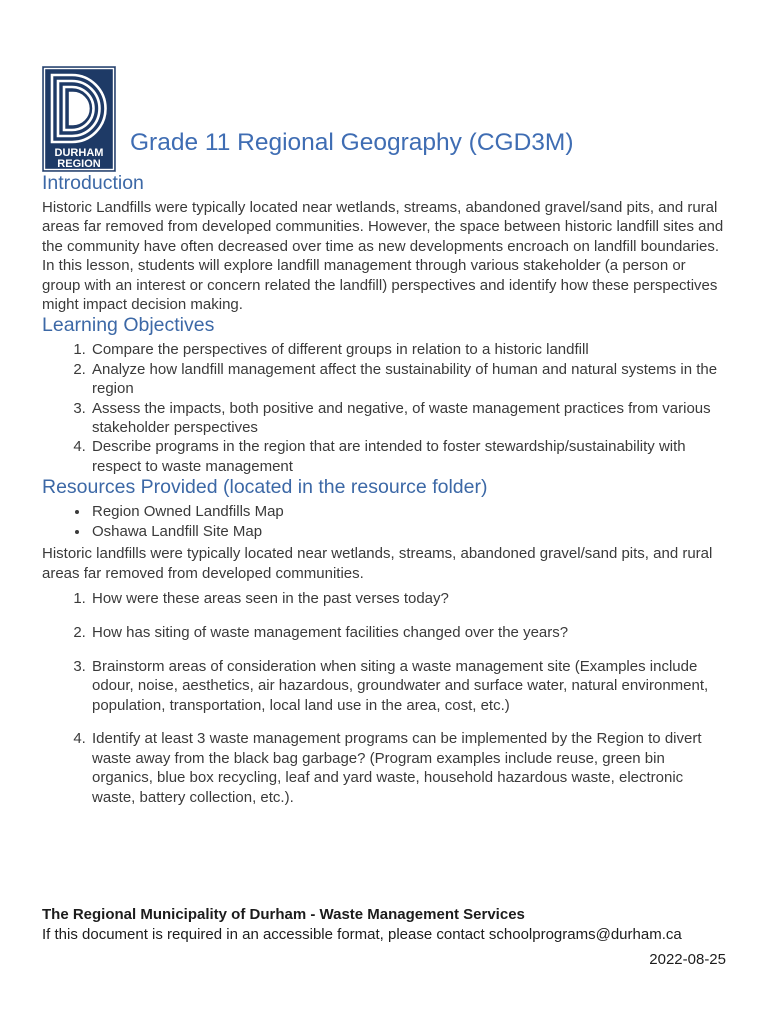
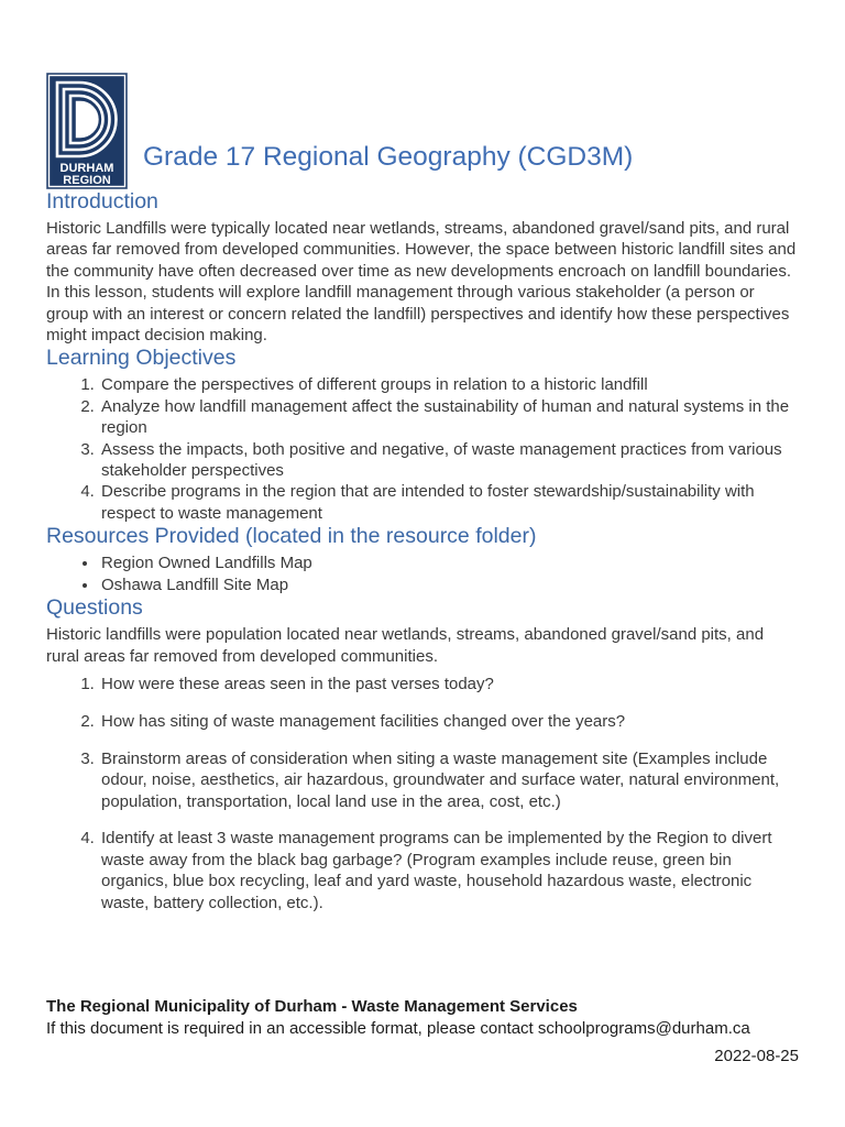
  DURHAM
  REGION
- Grade 11 Regional Geography (CGD3M)
+ Grade 17 Regional Geography (CGD3M)
  Introduction
  Historic Landfills were typically located near wetlands, streams, abandoned gravel/sand pits, and rural areas far removed from developed communities. However, the space between historic landfill sites and the community have often decreased over time as new developments encroach on landfill boundaries. In this lesson, students will explore landfill management through various stakeholder (a person or group with an interest or concern related the landfill) perspectives and identify how these perspectives might impact decision making.
  Learning Objectives
  Compare the perspectives of different groups in relation to a historic landfill
  Analyze how landfill management affect the sustainability of human and natural systems in the region
  Assess the impacts, both positive and negative, of waste management practices from various stakeholder perspectives
  Describe programs in the region that are intended to foster stewardship/sustainability with respect to waste management
  Resources Provided (located in the resource folder)
  Region Owned Landfills Map
  Oshawa Landfill Site Map
+ Questions
- Historic landfills were typically located near wetlands, streams, abandoned gravel/sand pits, and rural areas far removed from developed communities.
+ Historic landfills were population located near wetlands, streams, abandoned gravel/sand pits, and rural areas far removed from developed communities.
  How were these areas seen in the past verses today?
  How has siting of waste management facilities changed over the years?
  Brainstorm areas of consideration when siting a waste management site (Examples include odour, noise, aesthetics, air hazardous, groundwater and surface water, natural environment, population, transportation, local land use in the area, cost, etc.)
  Identify at least 3 waste management programs can be implemented by the Region to divert waste away from the black bag garbage? (Program examples include reuse, green bin organics, blue box recycling, leaf and yard waste, household hazardous waste, electronic waste, battery collection, etc.).
  The Regional Municipality of Durham - Waste Management Services
  If this document is required in an accessible format, please contact schoolprograms@durham.ca
  2022-08-25
